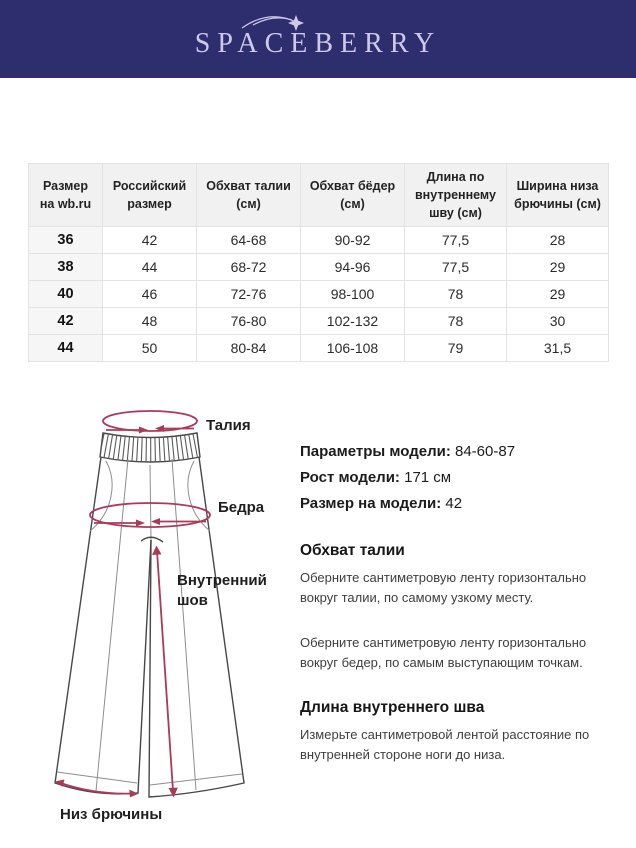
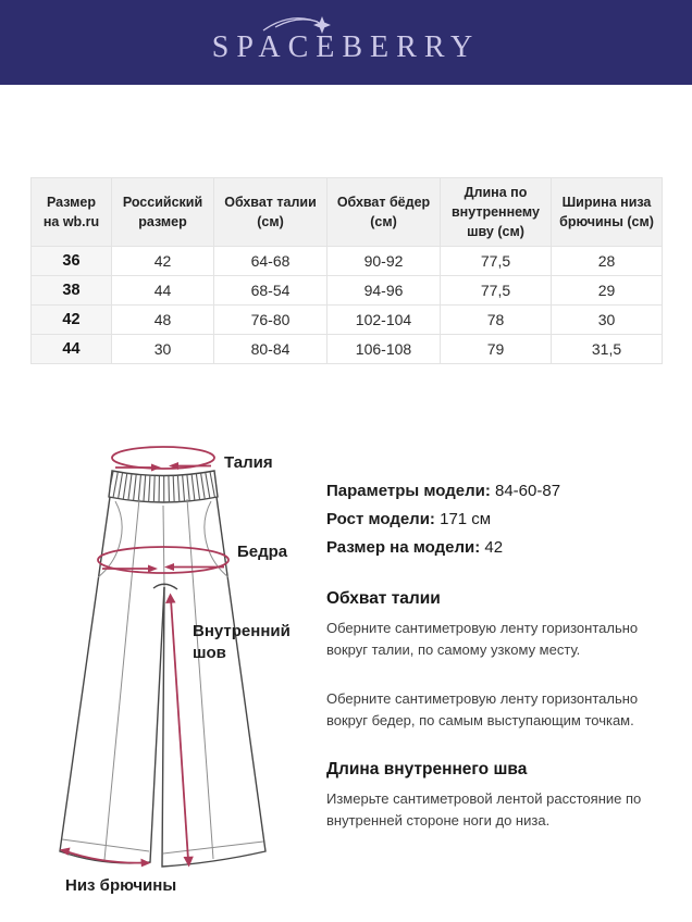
  SPACEBERRY
  Размер на wb.ru	Российский размер	Обхват талии (см)	Обхват бёдер (см)	Длина по внутреннему шву (см)	Ширина низа брючины (см)
  36	42	64-68	90-92	77,5	28
- 38	44	68-72	94-96	77,5	29
+ 38	44	68-54	94-96	77,5	29
- 40	46	72-76	98-100	78	29
- 42	48	76-80	102-132	78	30
+ 42	48	76-80	102-104	78	30
- 44	50	80-84	106-108	79	31,5
+ 44	30	80-84	106-108	79	31,5
  Талия
  Бедра
  Внутренний
  шов
  Низ брючины
  Параметры модели: 84-60-87
  Рост модели: 171 см
  Размер на модели: 42
  Обхват талии
  Оберните сантиметровую ленту горизонтально вокруг талии, по самому узкому месту.
  Оберните сантиметровую ленту горизонтально вокруг бедер, по самым выступающим точкам.
  Длина внутреннего шва
  Измерьте сантиметровой лентой расстояние по внутренней стороне ноги до низа.
